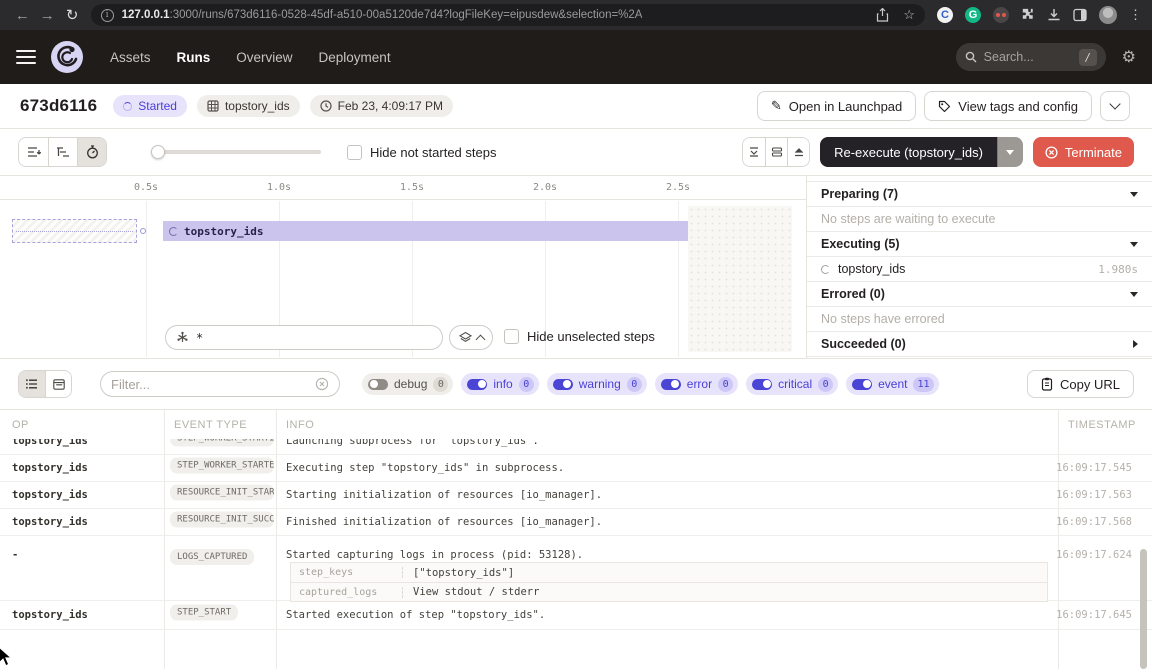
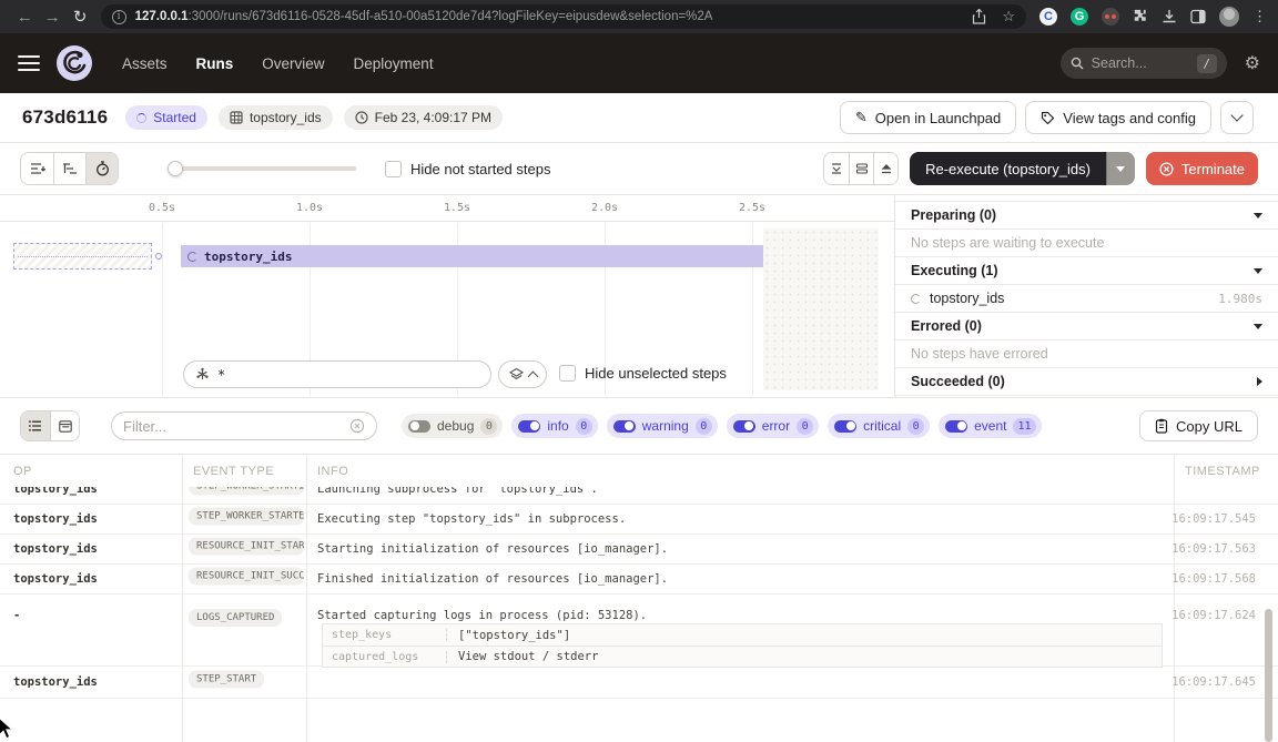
  ←
  →
  ↻
  i
  127.0.0.1:3000/runs/673d6116-0528-45df-a510-00a5120de7d4?logFileKey=eipusdew&selection=%2A
  ☆
  C
  G
  ⋮
  Assets
  Runs
  Overview
  Deployment
  Search...
  /
  ⚙
  673d6116
  Started
  topstory_ids
  Feb 23, 4:09:17 PM
  ✎
  Open in Launchpad
  View tags and config
  Hide not started steps
  Re-execute (topstory_ids)
  Terminate
  0.5s
  1.0s
  1.5s
  2.0s
  2.5s
  topstory_ids
  *
  Hide unselected steps
- Preparing (7)
+ Preparing (0)
  No steps are waiting to execute
- Executing (5)
+ Executing (1)
  topstory_ids
  1.980s
  Errored (0)
  No steps have errored
  Succeeded (0)
  Filter...
  debug
  0
  info
  0
  warning
  0
  error
  0
  critical
  0
  event
  11
  Copy URL
  OP
  EVENT TYPE
  INFO
  TIMESTAMP
  topstory_ids
  Launching subprocess for "topstory_ids".
  topstory_ids
  STEP_WORKER_STARTE
  Executing step "topstory_ids" in subprocess.
  16:09:17.545
  topstory_ids
  RESOURCE_INIT_STAR
  Starting initialization of resources [io_manager].
  16:09:17.563
  topstory_ids
  RESOURCE_INIT_SUCC
  Finished initialization of resources [io_manager].
  16:09:17.568
  -
  LOGS_CAPTURED
  Started capturing logs in process (pid: 53128).
  16:09:17.624
  step_keys
  ["topstory_ids"]
  captured_logs
  View stdout / stderr
  topstory_ids
  STEP_START
- Started execution of step "topstory_ids".
  16:09:17.645
